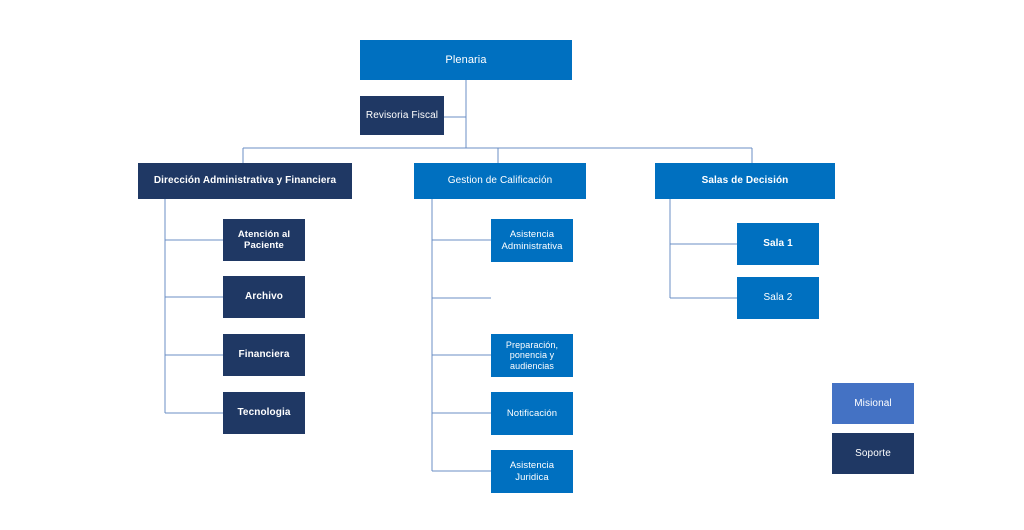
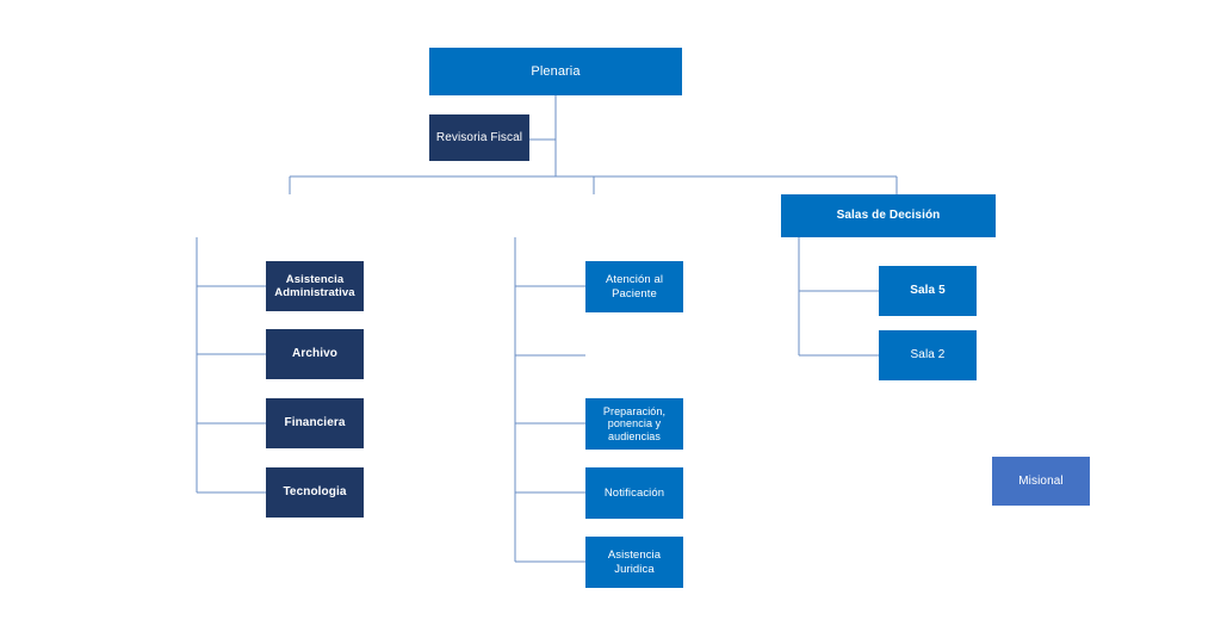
  Plenaria
  Revisoria Fiscal
- Dirección Administrativa y Financiera
- Gestion de Calificación
  Salas de Decisión
- Atención al Paciente
+ Asistencia Administrativa
  Archivo
  Financiera
  Tecnologia
- Asistencia Administrativa
+ Atención al Paciente
  Preparación, ponencia y audiencias
  Notificación
  Asistencia Juridica
- Sala 1
+ Sala 5
  Sala 2
  Misional
- Soporte
